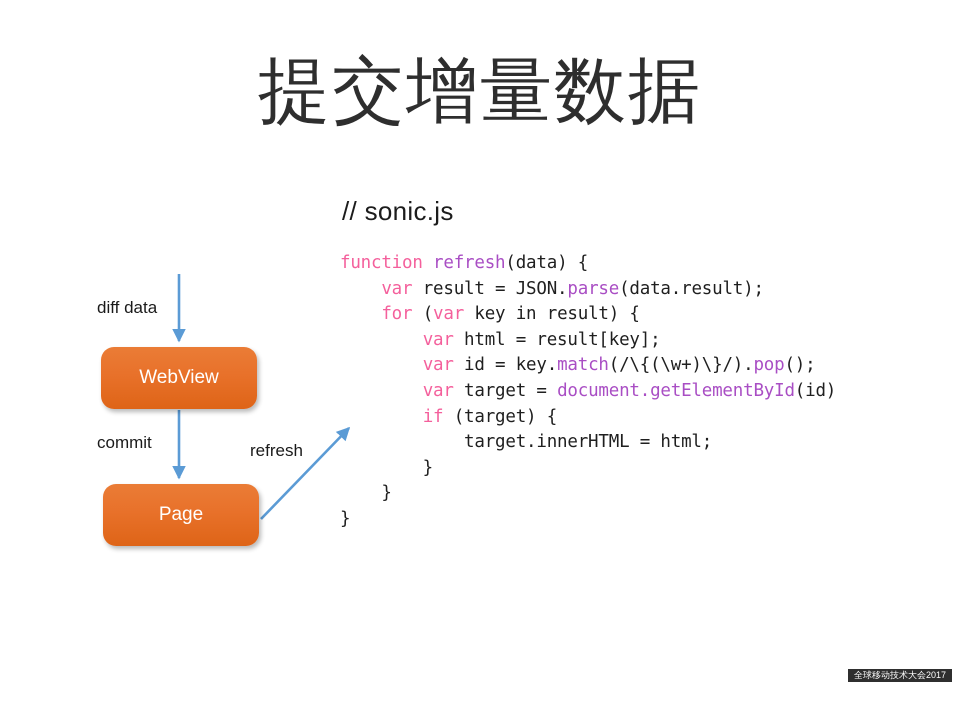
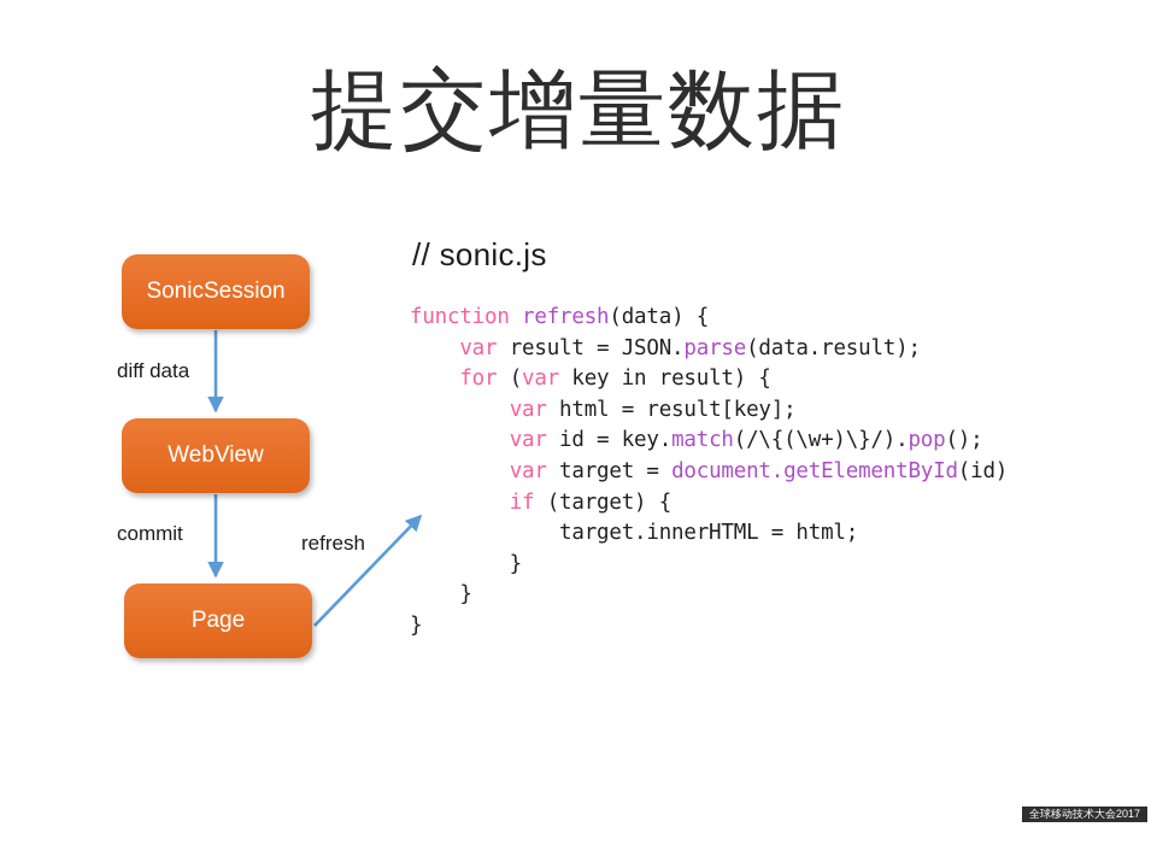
  提交增量数据
+ SonicSession
  WebView
  Page
  diff data
  commit
  refresh
  // sonic.js
  function refresh(data) { var result = JSON.parse(data.result); for (var key in result) { var html = result[key]; var id = key.match(/\{(\w+)\}/).pop(); var target = document.getElementById(id) if (target) { target.innerHTML = html; } } }
  全球移动技术大会2017
